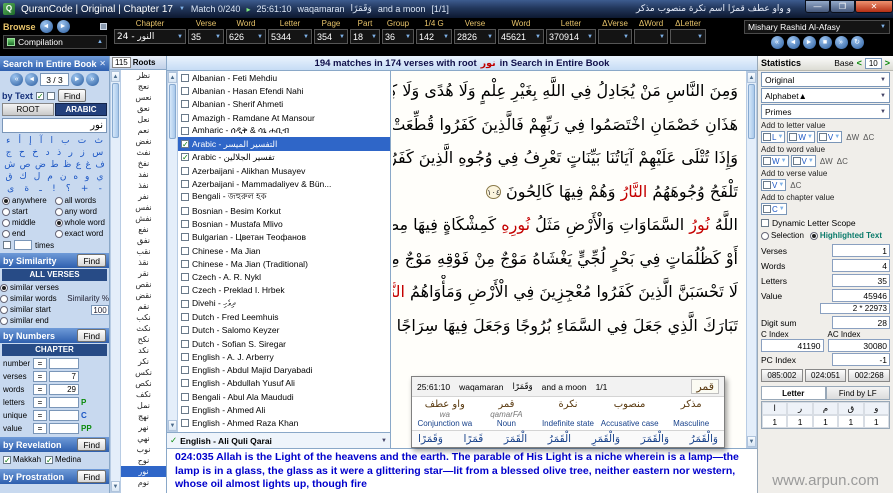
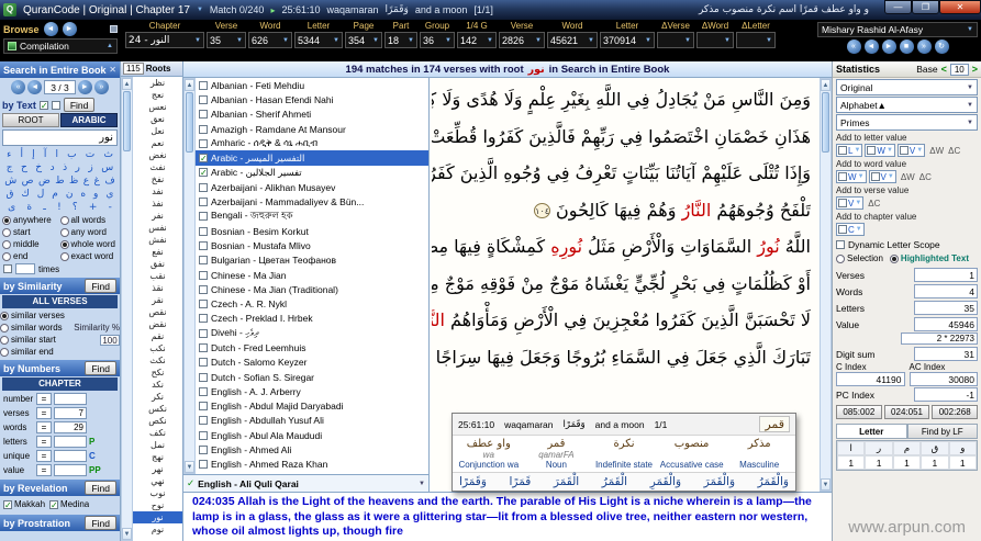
  Q
  QuranCode | Original | Chapter 17
  Match 0/240
  ▸
  25:61:10
  waqamaran
  وَقَمَرًا
  and a moon
  [1/1]
  و واو عطف قمرًا اسم نكرة منصوب مذكر
  —
  ❐
  ✕
  Browse
  Compilation
  Chapter
  24 - النور
  Verse
  35
  Word
  626
  Letter
  5344
  Page
  354
  Part
  18
  Group
  36
  1/4 G
  142
  Verse
  2826
  Word
  45621
  Letter
  370914
  ΔVerse
  ΔWord
  ΔLetter
  Mishary Rashid Al-Afasy
  Search in Entire Book
  ✕
  3 / 3
  by Text
  Find
  ROOT
  ARABIC
  نور
  ء
  أ
  إ
  آ
  ا
  ب
  ت
  ث
  ج
  ح
  خ
  د
  ذ
  ر
  ز
  س
  ش
  ص
  ض
  ط
  ظ
  ع
  غ
  ف
  ق
  ك
  ل
  م
  ن
  ه
  و
  ي
  ى
  ة
  ـ
  !
  ؟
  +
  -
  anywhere
  start
  middle
  end
  all words
  any word
  whole word
  exact word
  times
  by Similarity
  Find
  ALL VERSES
  similar verses
  similar words
  Similarity %
  similar start
  100
  similar end
  by Numbers
  Find
  CHAPTER
  number
  =
  verses
  =
  7
  words
  =
  29
  letters
  =
  P
  unique
  =
  C
  value
  =
  PP
  by Revelation
  Find
  Makkah
  Medina
  by Prostration
  Find
  115
  Roots
  نظر
  نعج
  نعس
  نعق
  نعل
  نعم
  نغض
  نفث
  نفخ
  نفد
  نفذ
  نفر
  نفس
  نفش
  نفع
  نفق
  نقب
  نقذ
  نقر
  نقص
  نقض
  نقم
  نكب
  نكث
  نكح
  نكد
  نكر
  نكس
  نكص
  نكف
  نمل
  نهج
  نهر
  نهي
  نوب
  نوح
  نور
  نوم
  194 matches in 174 verses with root
  نور
  in Search in Entire Book
  Albanian - Feti Mehdiu
  Albanian - Hasan Efendi Nahi
  Albanian - Sherif Ahmeti
  Amazigh - Ramdane At Mansour
  Amharic - ሰዲቅ & ሳኒ ሐቢብ
  Arabic - التفسير الميسر
  Arabic - تفسير الجلالين
  Azerbaijani - Alikhan Musayev
  Azerbaijani - Mammadaliyev & Bün...
  Bengali - জহুরুল হক
  Bosnian - Besim Korkut
  Bosnian - Mustafa Mlivo
  Bulgarian - Цветан Теофанов
  Chinese - Ma Jian
  Chinese - Ma Jian (Traditional)
  Czech - A. R. Nykl
  Czech - Preklad I. Hrbek
  Divehi - ދިވެހި
  Dutch - Fred Leemhuis
  Dutch - Salomo Keyzer
  Dutch - Sofian S. Siregar
  English - A. J. Arberry
  English - Abdul Majid Daryabadi
  English - Abdullah Yusuf Ali
- Bengali - Abul Ala Maududi
+ English - Abul Ala Maududi
  English - Ahmed Ali
  English - Ahmed Raza Khan
  ✓
  English - Ali Quli Qarai
  وَمِنَ النَّاسِ مَنْ يُجَادِلُ فِي اللَّهِ بِغَيْرِ عِلْمٍ وَلَا هُدًى وَلَا كِ
  هَذَانِ خَصْمَانِ اخْتَصَمُوا فِي رَبِّهِمْ فَالَّذِينَ كَفَرُوا قُطِّعَتْ
  وَإِذَا تُتْلَى عَلَيْهِمْ آيَاتُنَا بَيِّنَاتٍ تَعْرِفُ فِي وُجُوهِ الَّذِينَ كَفَرُ
  تَلْفَحُ وُجُوهَهُمُ النَّارُ وَهُمْ فِيهَا كَالِحُونَ١٠٤
  اللَّهُ نُورُ السَّمَاوَاتِ وَالْأَرْضِ مَثَلُ نُورِهِ كَمِشْكَاةٍ فِيهَا مِصْ
  أَوْ كَظُلُمَاتٍ فِي بَحْرٍ لُجِّيٍّ يَغْشَاهُ مَوْجٌ مِنْ فَوْقِهِ مَوْجٌ مِ
  لَا تَحْسَبَنَّ الَّذِينَ كَفَرُوا مُعْجِزِينَ فِي الْأَرْضِ وَمَأْوَاهُمُ النَّ
  تَبَارَكَ الَّذِي جَعَلَ فِي السَّمَاءِ بُرُوجًا وَجَعَلَ فِيهَا سِرَاجًا
  25:61:10
  waqamaran
  وَقَمَرًا
  and a moon
  1/1
  قمر
  واو عطف
  wa
  Conjunction wa
  قمر
  qamarFA
  Noun
  نكرة
  Indefinite state
  منصوب
  Accusative case
  مذكر
  Masculine
  وَالْقَمَرُ
  وَالْقَمَرَ
  وَالْقَمَرِ
  الْقَمَرُ
  الْقَمَرَ
  قَمَرًا
  وَقَمَرًا
  024:035 Allah is the Light of the heavens and the earth. The parable of His Light is a niche wherein is a lamp—the lamp is in a glass, the glass as it were a glittering star—lit from a blessed olive tree, neither eastern nor western, whose oil almost lights up, though fire
  Statistics
  Base
  <
  10
  >
  Original
  Alphabet▲
  Primes
  Add to letter value
  L
  W
  V
  ΔW
  ΔC
  Add to word value
  W
  V
  ΔW
  ΔC
  Add to verse value
  V
  ΔC
  Add to chapter value
  C
  Dynamic Letter Scope
  Selection
  Highlighted Text
  Verses
  1
  Words
  4
  Letters
  35
  Value
  45946
  2 * 22973
  Digit sum
- 28
+ 31
  C Index
  AC Index
  41190
  30080
  PC Index
  -1
  085:002
  024:051
  002:268
  Find by LF
  ا
  ر
  م
  ق
  و
  1
  1
  1
  1
  1
  www.arpun.com
